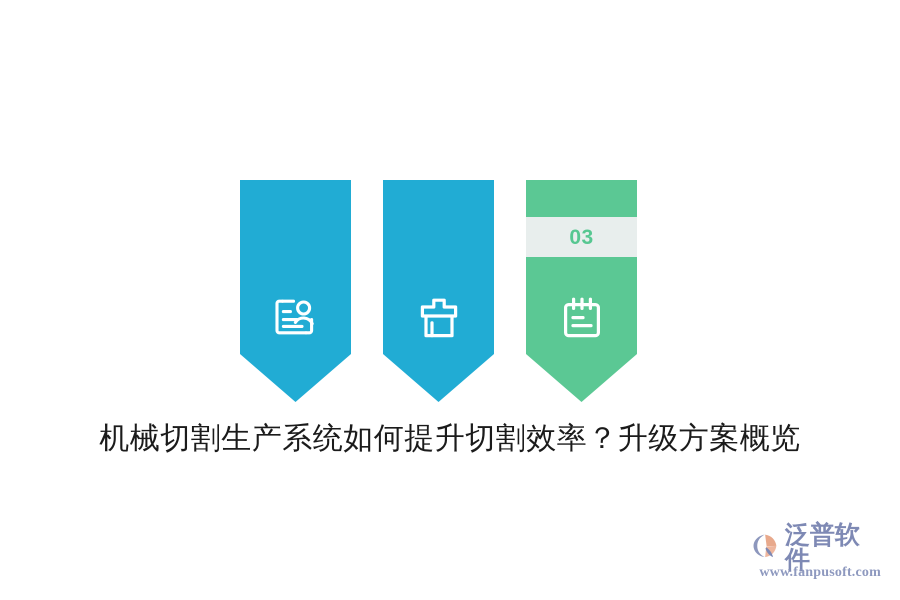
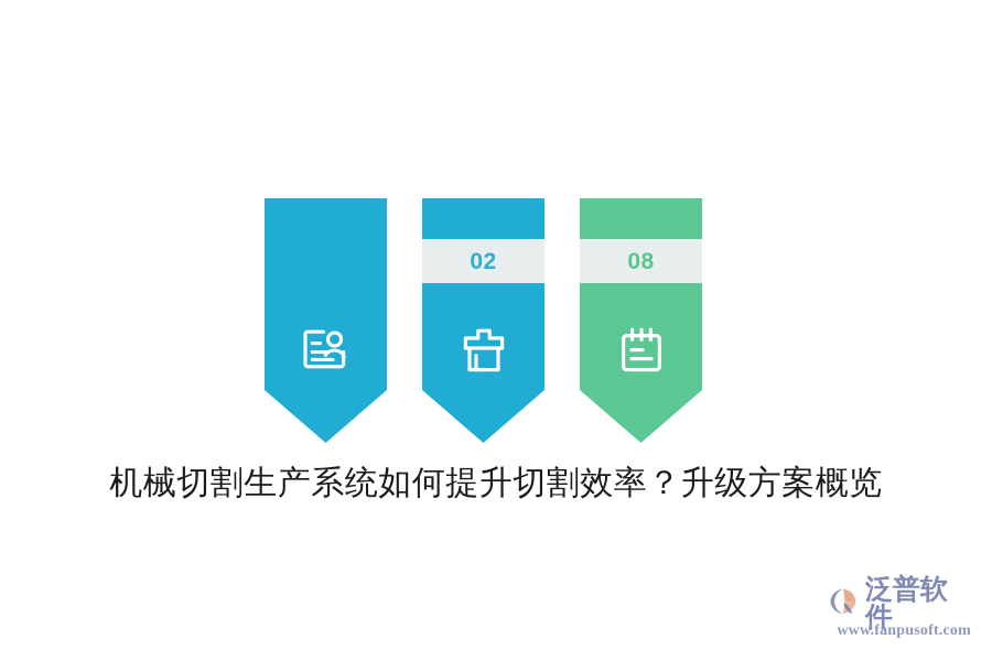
+ 02
- 03
+ 08
  机械切割生产系统如何提升切割效率？升级方案概览
  泛普软件
  www.fanpusoft.com
